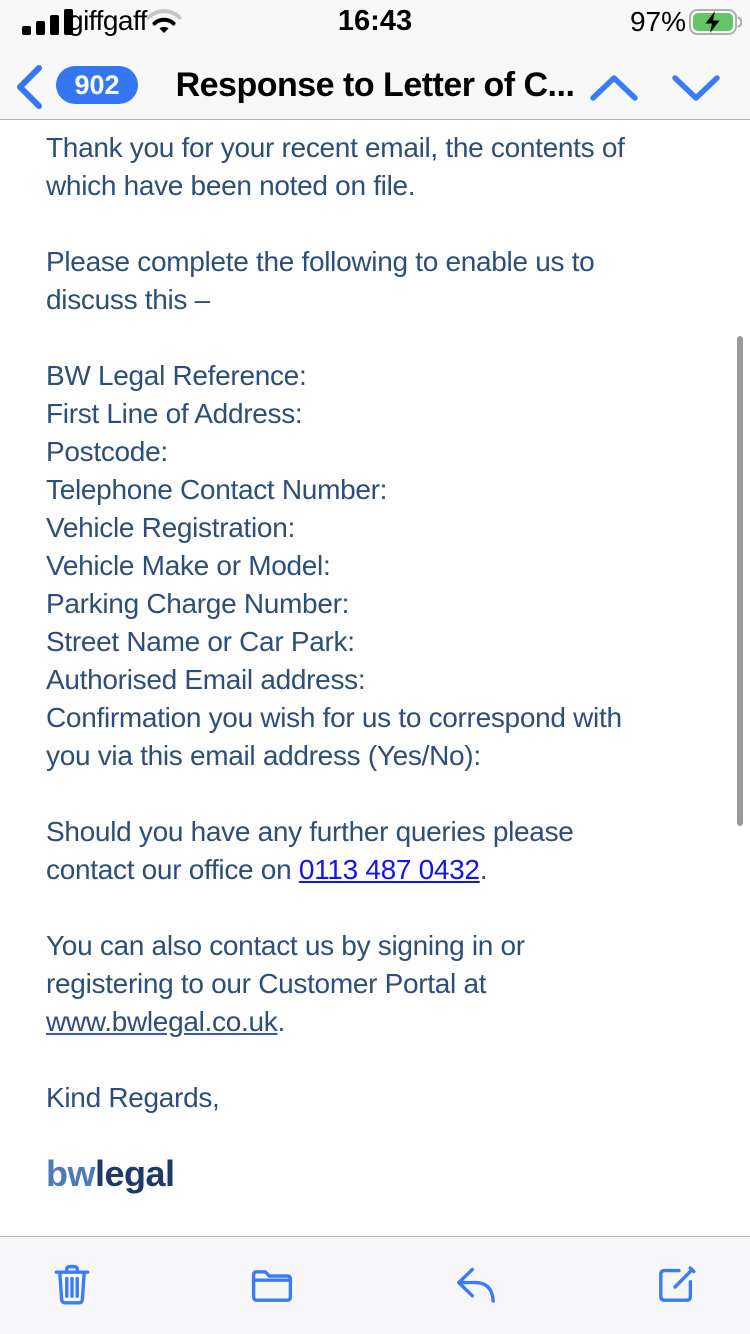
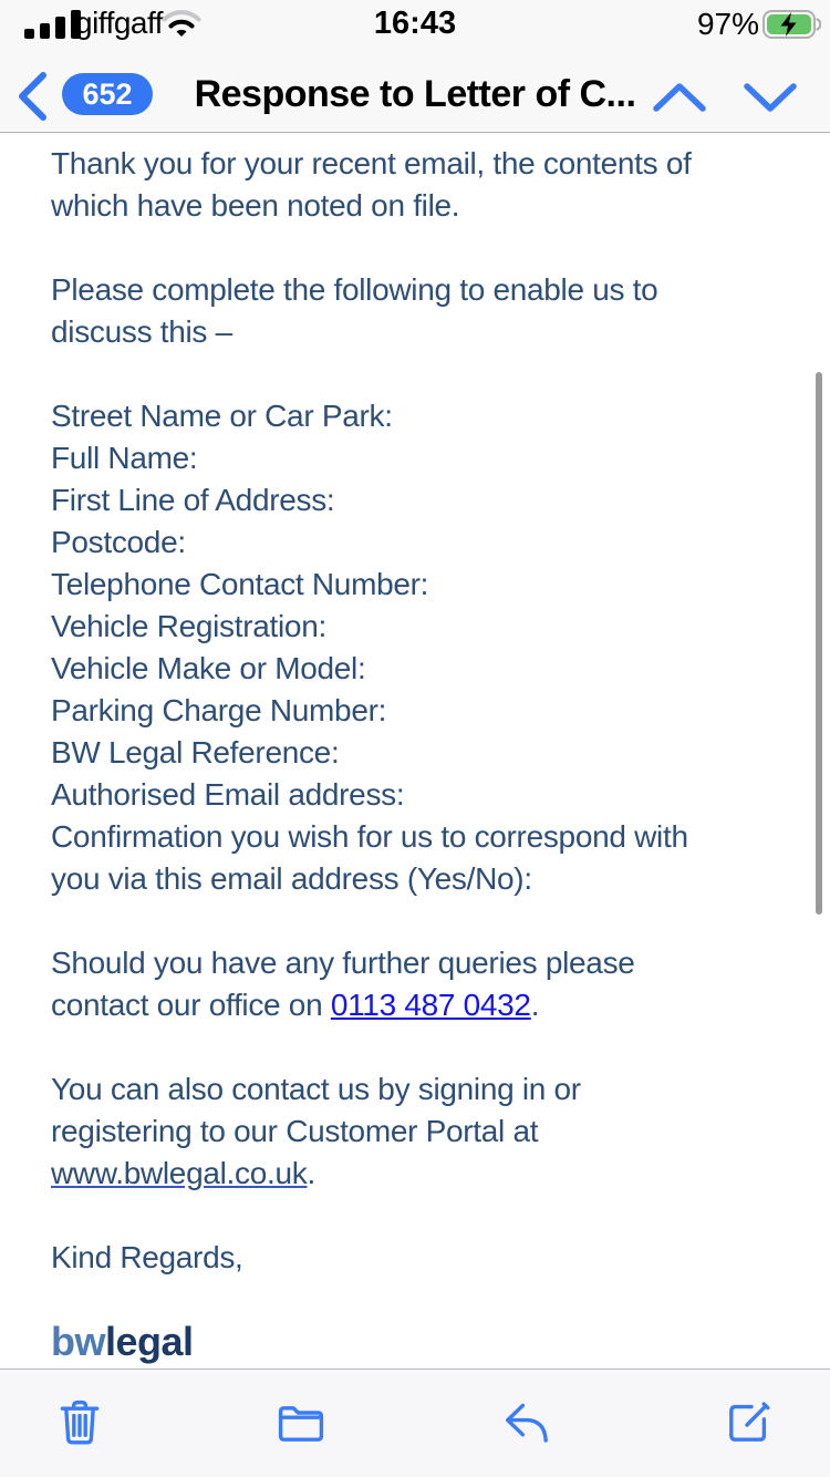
  giffgaff
  16:43
  97%
- 902
+ 652
  Response to Letter of C...
  Thank you for your recent email, the contents of
  which have been noted on file.
  Please complete the following to enable us to
  discuss this –
- BW Legal Reference:
+ Street Name or Car Park:
+ Full Name:
  First Line of Address:
  Postcode:
  Telephone Contact Number:
  Vehicle Registration:
  Vehicle Make or Model:
  Parking Charge Number:
- Street Name or Car Park:
+ BW Legal Reference:
  Authorised Email address:
  Confirmation you wish for us to correspond with
  you via this email address (Yes/No):
  Should you have any further queries please
  contact our office on 0113 487 0432.
  You can also contact us by signing in or
  registering to our Customer Portal at
  www.bwlegal.co.uk.
  Kind Regards,
  bwlegal
